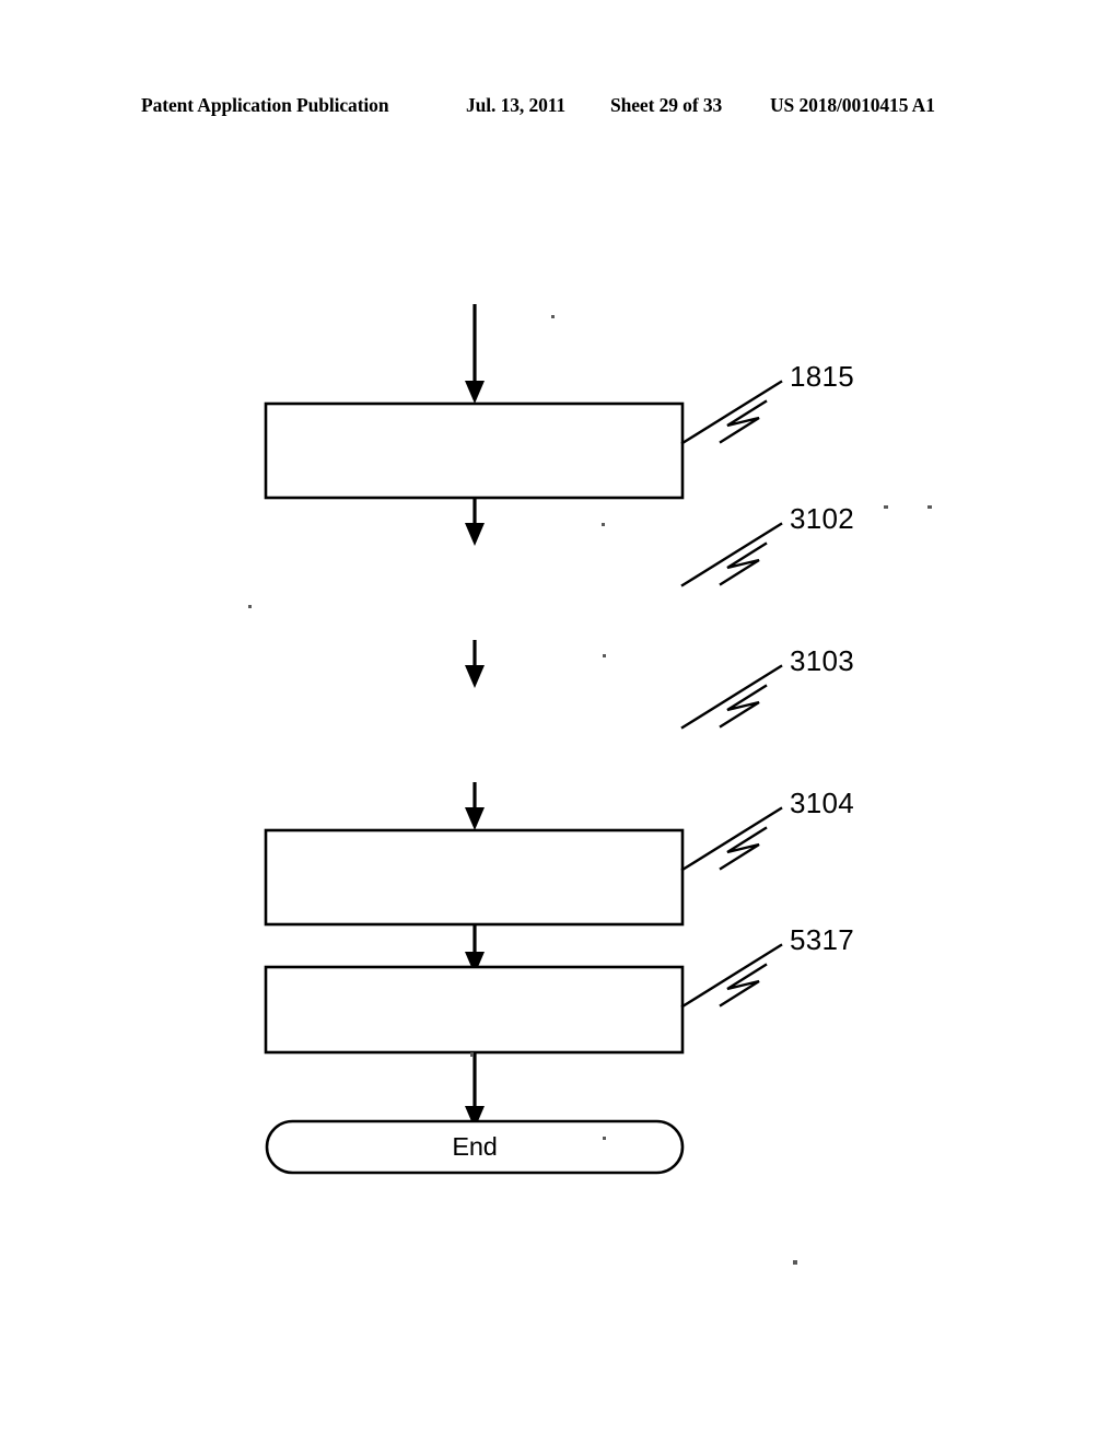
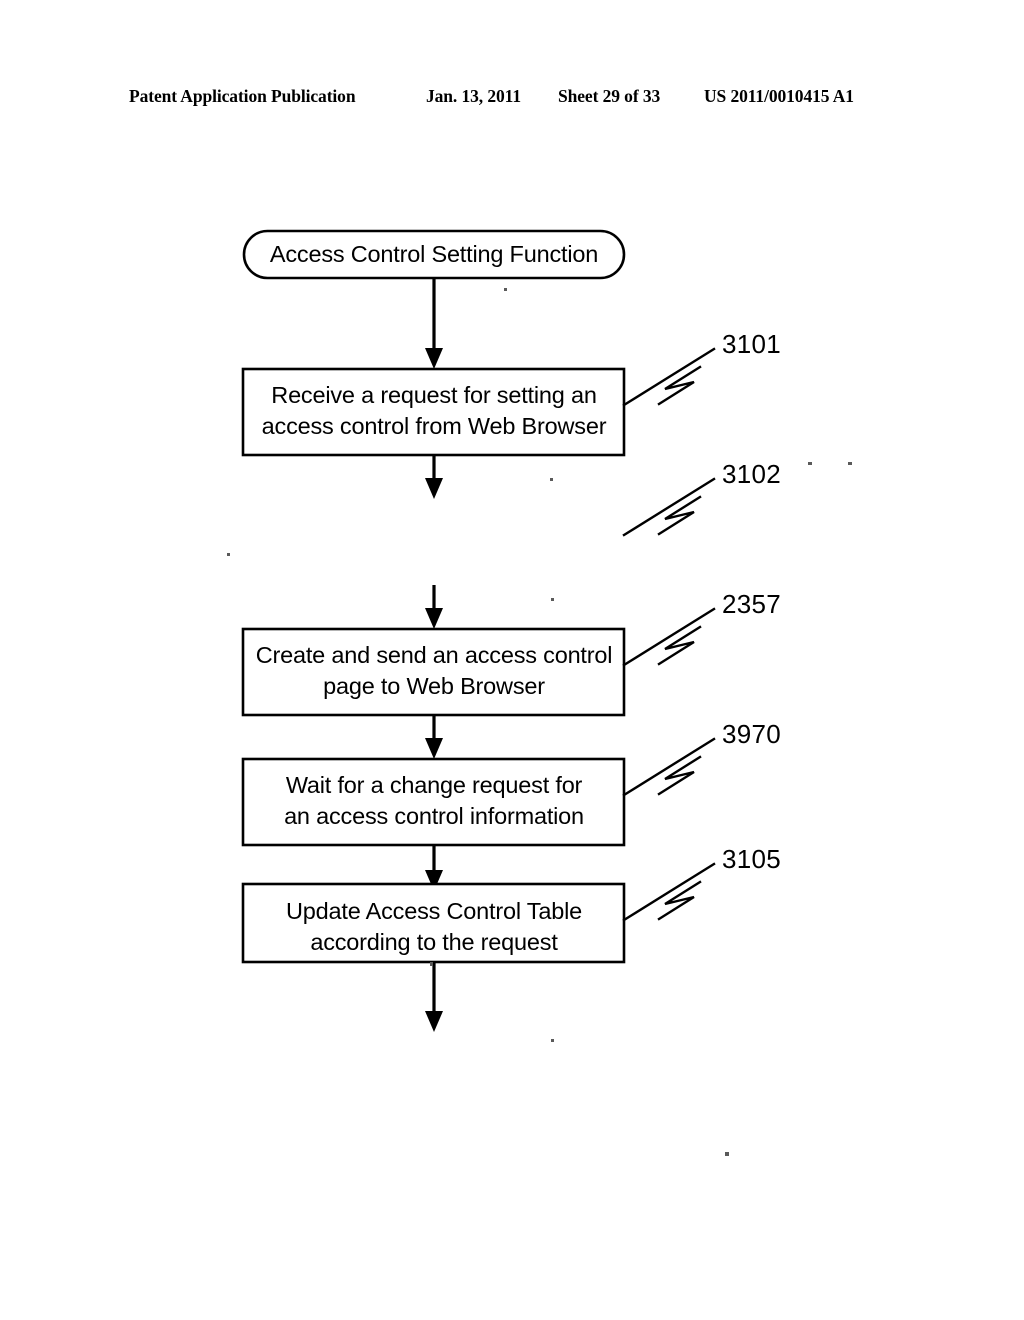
  Patent Application Publication
- Jul. 13, 2011
+ Jan. 13, 2011
  Sheet 29 of 33
- US 2018/0010415 A1
+ US 2011/0010415 A1
+ Access Control Setting Function
+ Receive a request for setting an
+ access control from Web Browser
- 1815
+ 3101
  3102
+ Create and send an access control
+ page to Web Browser
- 3103
+ 2357
+ Wait for a change request for
+ an access control information
- 3104
+ 3970
+ Update Access Control Table
+ according to the request
- 5317
+ 3105
- End
